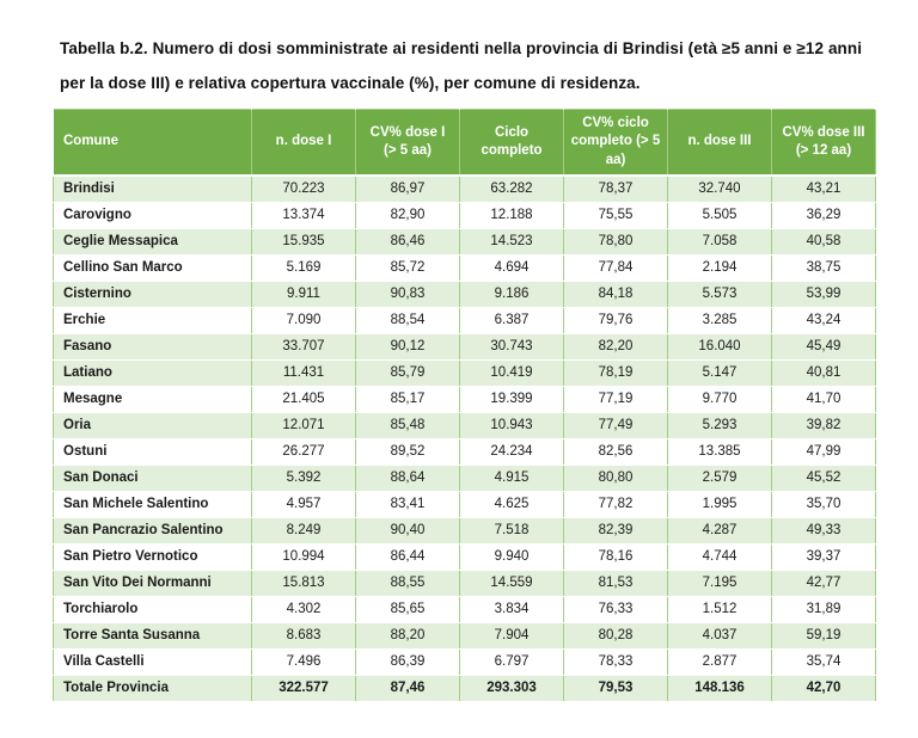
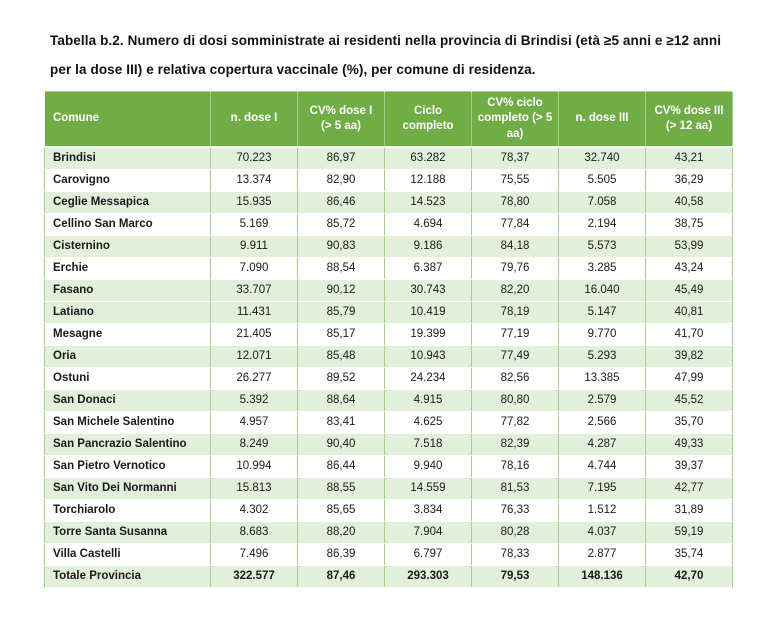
  Tabella b.2. Numero di dosi somministrate ai residenti nella provincia di Brindisi (età ≥5 anni e ≥12 anni per la dose III) e relativa copertura vaccinale (%), per comune di residenza.
  Comune	n. dose I	CV% dose I (> 5 aa)	Ciclo completo	CV% ciclo completo (> 5 aa)	n. dose III	CV% dose III (> 12 aa)
  Brindisi	70.223	86,97	63.282	78,37	32.740	43,21
  Carovigno	13.374	82,90	12.188	75,55	5.505	36,29
  Ceglie Messapica	15.935	86,46	14.523	78,80	7.058	40,58
  Cellino San Marco	5.169	85,72	4.694	77,84	2.194	38,75
  Cisternino	9.911	90,83	9.186	84,18	5.573	53,99
  Erchie	7.090	88,54	6.387	79,76	3.285	43,24
  Fasano	33.707	90,12	30.743	82,20	16.040	45,49
  Latiano	11.431	85,79	10.419	78,19	5.147	40,81
  Mesagne	21.405	85,17	19.399	77,19	9.770	41,70
  Oria	12.071	85,48	10.943	77,49	5.293	39,82
  Ostuni	26.277	89,52	24.234	82,56	13.385	47,99
  San Donaci	5.392	88,64	4.915	80,80	2.579	45,52
- San Michele Salentino	4.957	83,41	4.625	77,82	1.995	35,70
+ San Michele Salentino	4.957	83,41	4.625	77,82	2.566	35,70
  San Pancrazio Salentino	8.249	90,40	7.518	82,39	4.287	49,33
  San Pietro Vernotico	10.994	86,44	9.940	78,16	4.744	39,37
  San Vito Dei Normanni	15.813	88,55	14.559	81,53	7.195	42,77
  Torchiarolo	4.302	85,65	3.834	76,33	1.512	31,89
  Torre Santa Susanna	8.683	88,20	7.904	80,28	4.037	59,19
  Villa Castelli	7.496	86,39	6.797	78,33	2.877	35,74
  Totale Provincia	322.577	87,46	293.303	79,53	148.136	42,70
